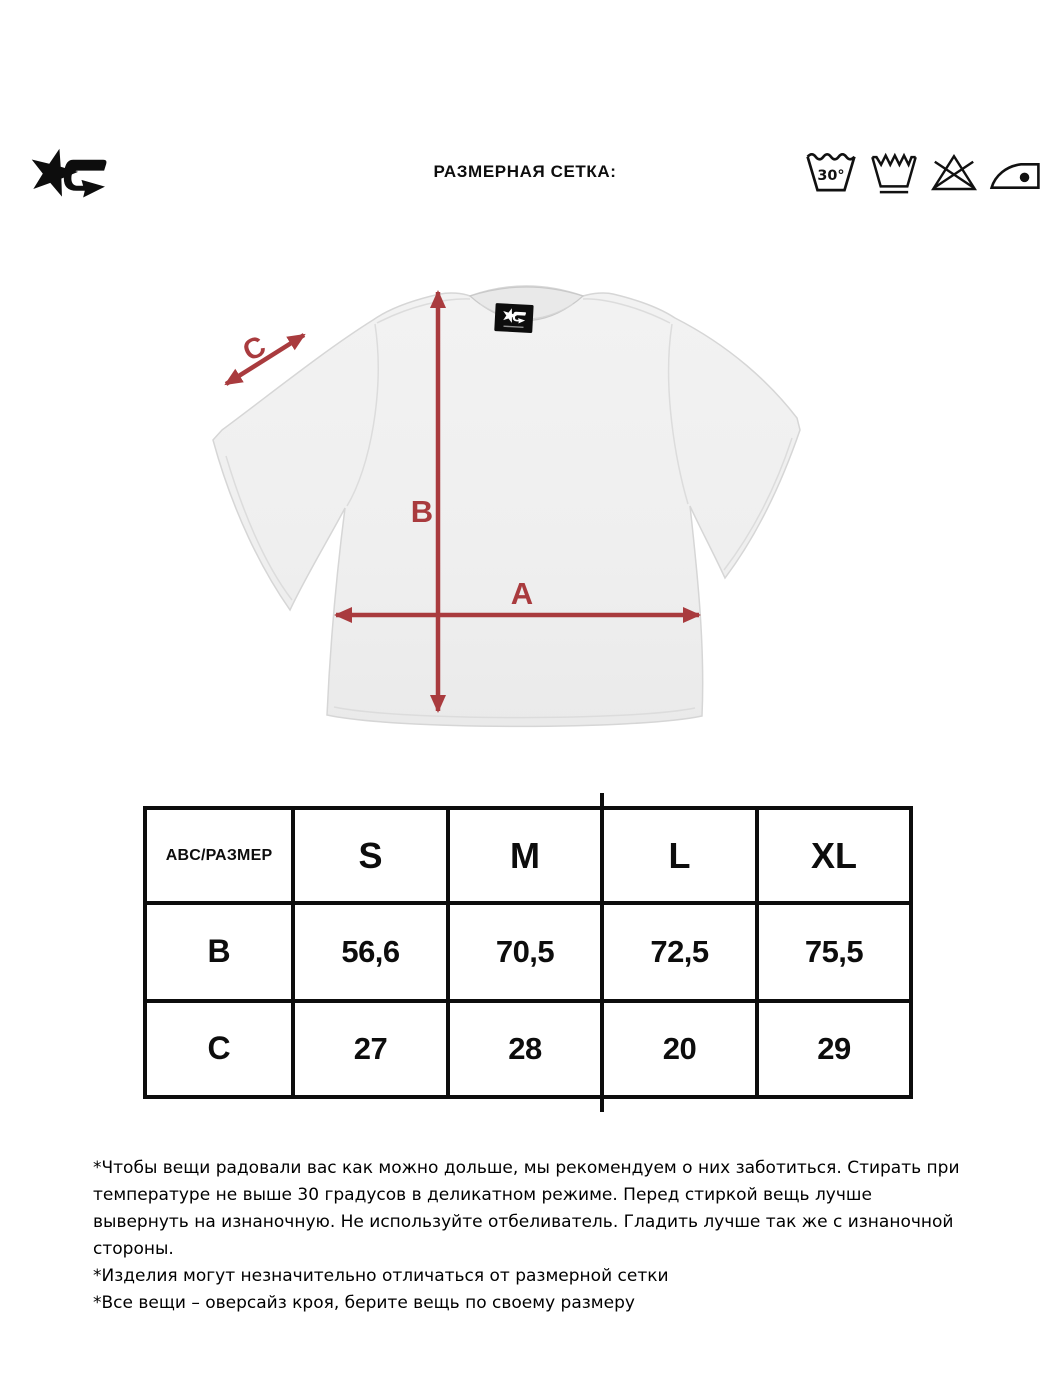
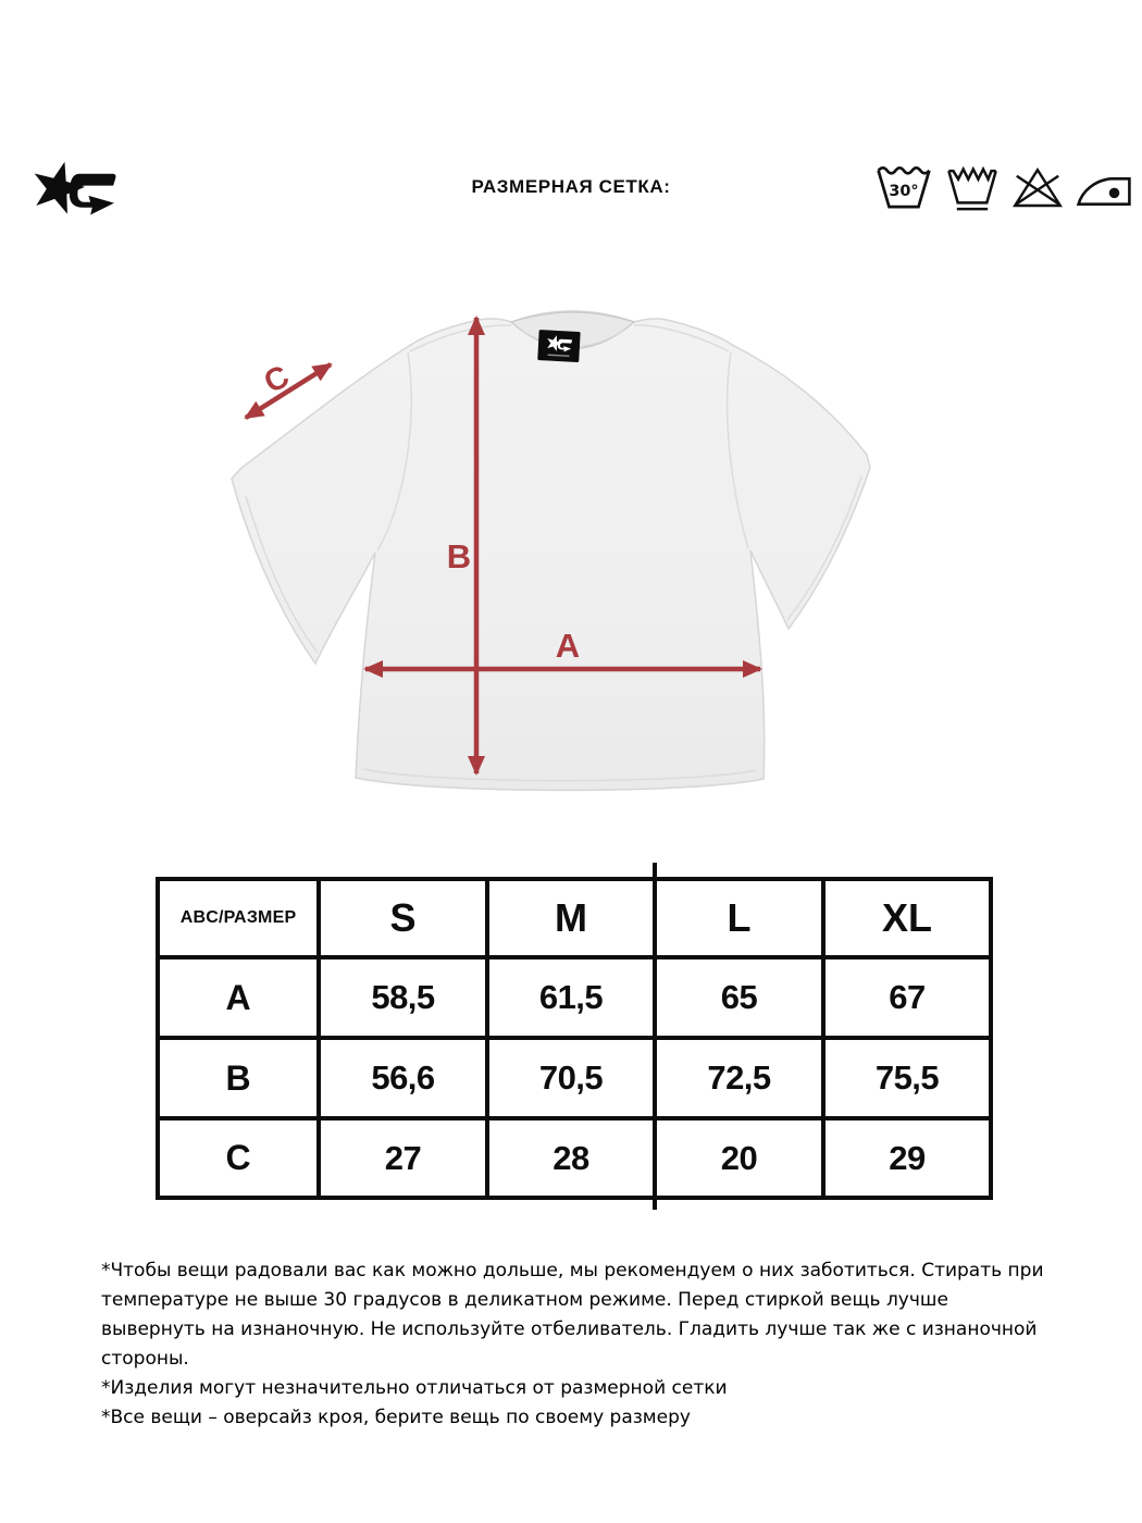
  РАЗМЕРНАЯ СЕТКА:
  30°
  B
  A
  ABC/РАЗМЕР	S	M	L	XL
+ A	58,5	61,5	65	67
  B	56,6	70,5	72,5	75,5
  C	27	28	20	29
  *Чтобы вещи радовали вас как можно дольше, мы рекомендуем о них заботиться. Стирать при температуре не выше 30 градусов в деликатном режиме. Перед стиркой вещь лучше вывернуть на изнаночную. Не используйте отбеливатель. Гладить лучше так же с изнаночной стороны.
  *Изделия могут незначительно отличаться от размерной сетки
  *Все вещи – оверсайз кроя, берите вещь по своему размеру
